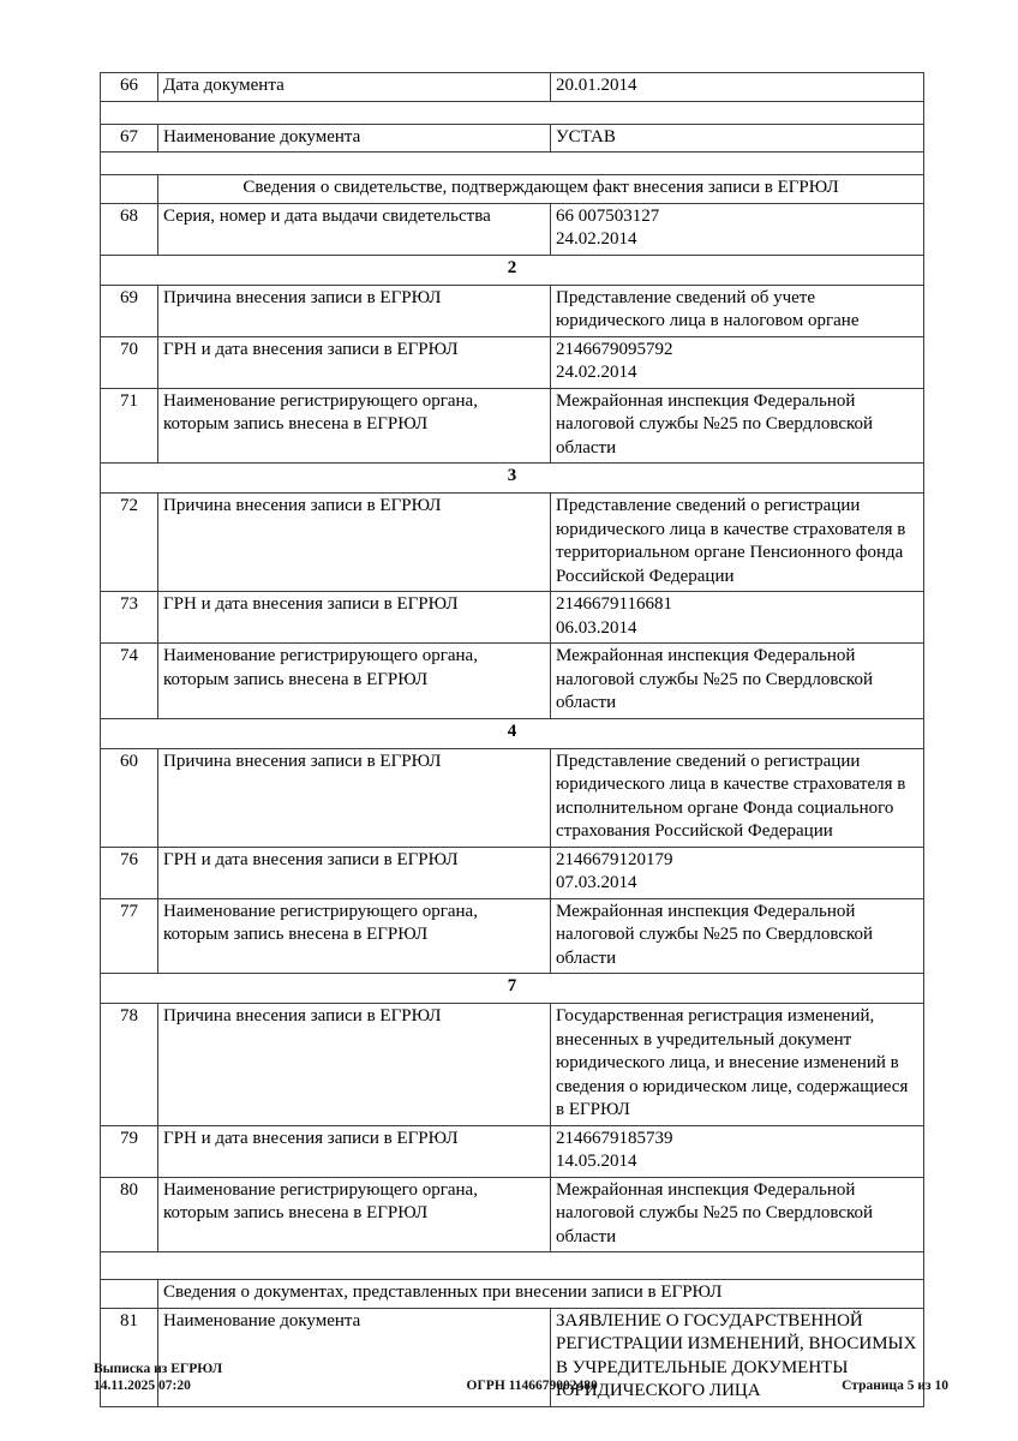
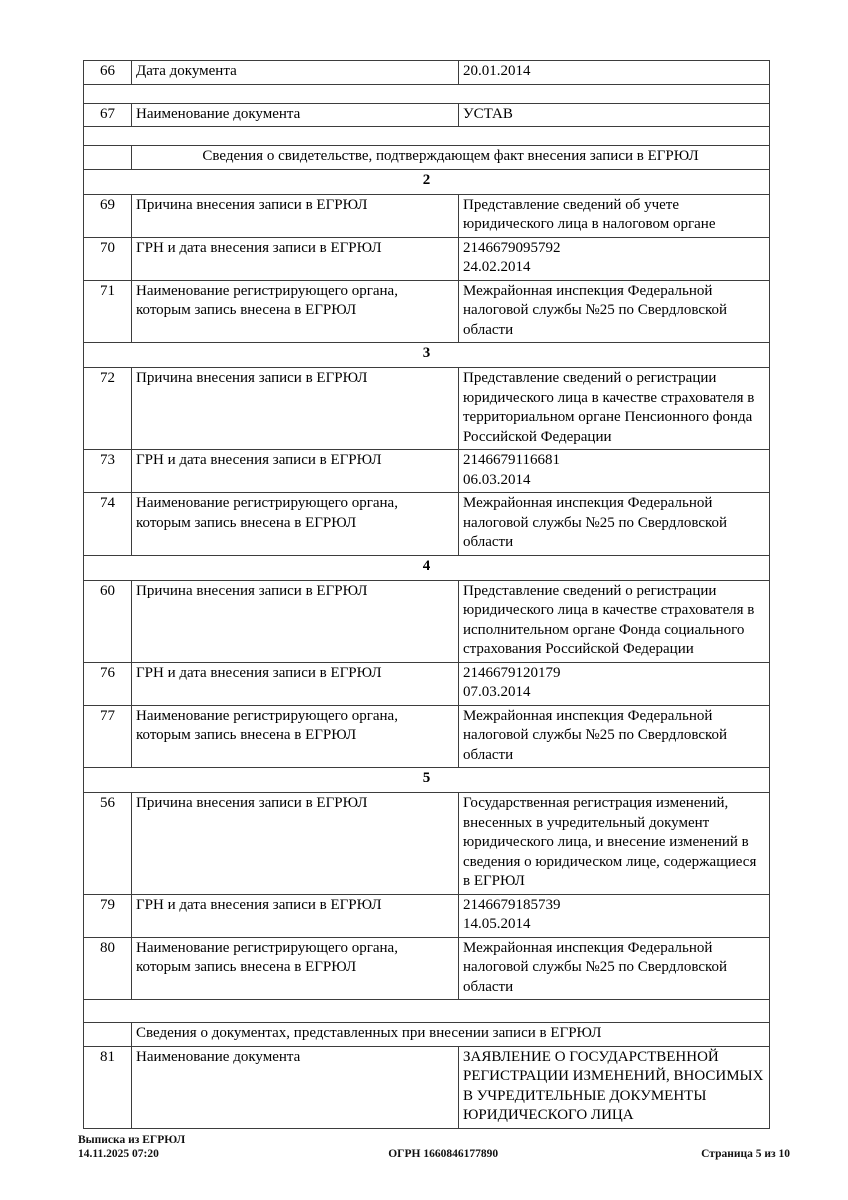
  66	Дата документа	20.01.2014
  67	Наименование документа	УСТАВ
  	Сведения о свидетельстве, подтверждающем факт внесения записи в ЕГРЮЛ
- 68	Серия, номер и дата выдачи свидетельства	66 007503127 24.02.2014
  2
  69	Причина внесения записи в ЕГРЮЛ	Представление сведений об учете юридического лица в налоговом органе
  70	ГРН и дата внесения записи в ЕГРЮЛ	2146679095792 24.02.2014
  71	Наименование регистрирующего органа, которым запись внесена в ЕГРЮЛ	Межрайонная инспекция Федеральной налоговой службы №25 по Свердловской области
  3
  72	Причина внесения записи в ЕГРЮЛ	Представление сведений о регистрации юридического лица в качестве страхователя в территориальном органе Пенсионного фонда Российской Федерации
  73	ГРН и дата внесения записи в ЕГРЮЛ	2146679116681 06.03.2014
  74	Наименование регистрирующего органа, которым запись внесена в ЕГРЮЛ	Межрайонная инспекция Федеральной налоговой службы №25 по Свердловской области
  4
  60	Причина внесения записи в ЕГРЮЛ	Представление сведений о регистрации юридического лица в качестве страхователя в исполнительном органе Фонда социального страхования Российской Федерации
  76	ГРН и дата внесения записи в ЕГРЮЛ	2146679120179 07.03.2014
  77	Наименование регистрирующего органа, которым запись внесена в ЕГРЮЛ	Межрайонная инспекция Федеральной налоговой службы №25 по Свердловской области
- 7
+ 5
- 78	Причина внесения записи в ЕГРЮЛ	Государственная регистрация изменений, внесенных в учредительный документ юридического лица, и внесение изменений в сведения о юридическом лице, содержащиеся в ЕГРЮЛ
+ 56	Причина внесения записи в ЕГРЮЛ	Государственная регистрация изменений, внесенных в учредительный документ юридического лица, и внесение изменений в сведения о юридическом лице, содержащиеся в ЕГРЮЛ
  79	ГРН и дата внесения записи в ЕГРЮЛ	2146679185739 14.05.2014
  80	Наименование регистрирующего органа, которым запись внесена в ЕГРЮЛ	Межрайонная инспекция Федеральной налоговой службы №25 по Свердловской области
  	Сведения о документах, представленных при внесении записи в ЕГРЮЛ
  81	Наименование документа	ЗАЯВЛЕНИЕ О ГОСУДАРСТВЕННОЙ РЕГИСТРАЦИИ ИЗМЕНЕНИЙ, ВНОСИМЫХ В УЧРЕДИТЕЛЬНЫЕ ДОКУМЕНТЫ ЮРИДИЧЕСКОГО ЛИЦА
  Выписка из ЕГРЮЛ
  14.11.2025 07:20
- ОГРН 1146679002480
+ ОГРН 1660846177890
  Страница 5 из 10
